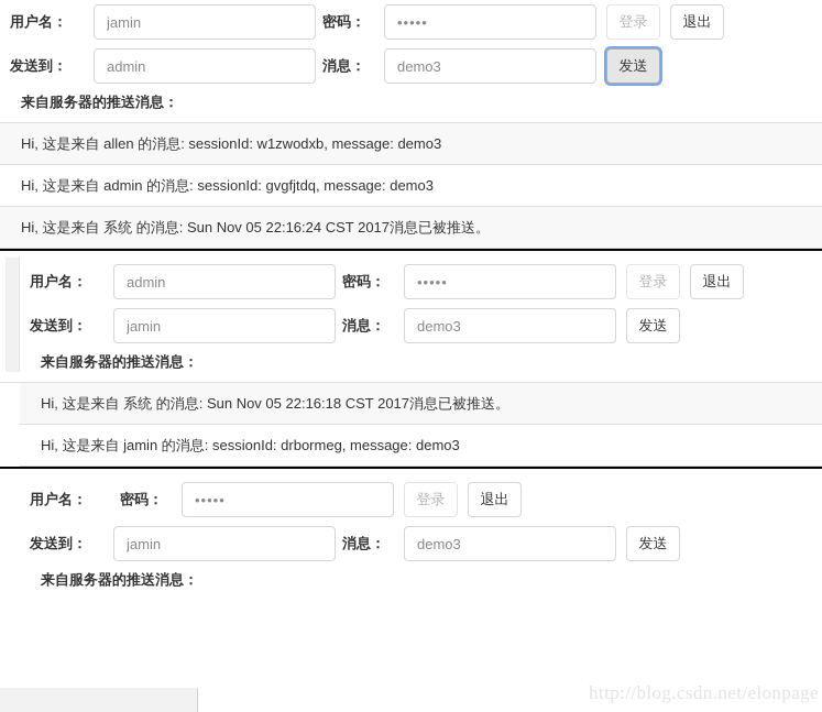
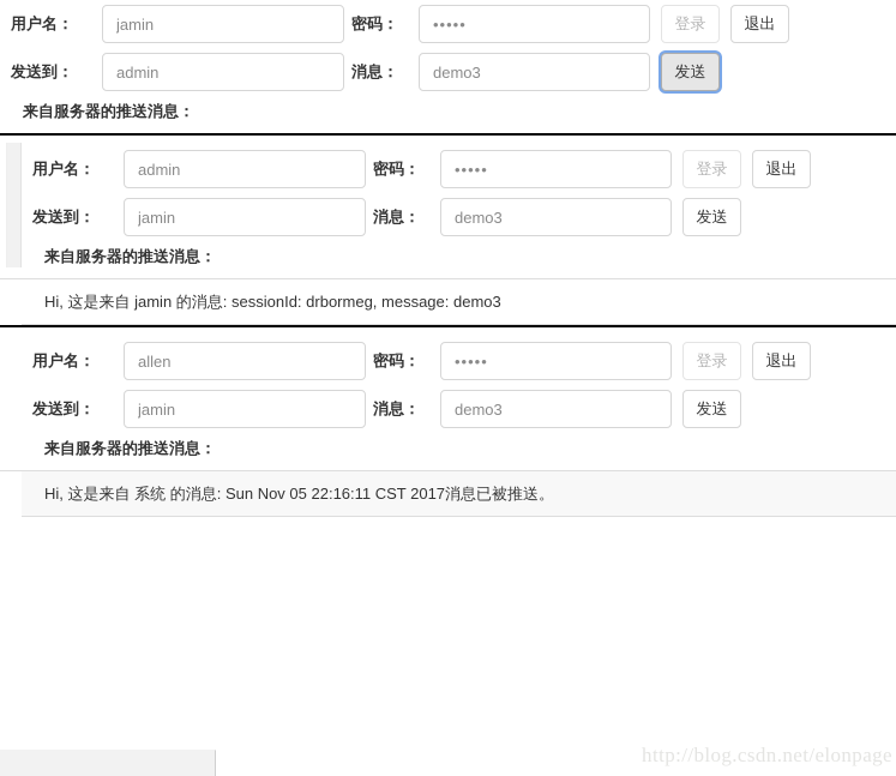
  用户名：
  jamin
  密码：
  •••••
  登录
  退出
  发送到：
  admin
  消息：
  demo3
  发送
  来自服务器的推送消息：
- Hi, 这是来自 allen 的消息: sessionId: w1zwodxb, message: demo3
- Hi, 这是来自 admin 的消息: sessionId: gvgfjtdq, message: demo3
- Hi, 这是来自 系统 的消息: Sun Nov 05 22:16:24 CST 2017消息已被推送。
  用户名：
  admin
  密码：
  •••••
  登录
  退出
  发送到：
  jamin
  消息：
  demo3
  发送
  来自服务器的推送消息：
- Hi, 这是来自 系统 的消息: Sun Nov 05 22:16:18 CST 2017消息已被推送。
  Hi, 这是来自 jamin 的消息: sessionId: drbormeg, message: demo3
  用户名：
+ allen
  密码：
  •••••
  登录
  退出
  发送到：
  jamin
  消息：
  demo3
  发送
  来自服务器的推送消息：
+ Hi, 这是来自 系统 的消息: Sun Nov 05 22:16:11 CST 2017消息已被推送。
  http://blog.csdn.net/elonpage
